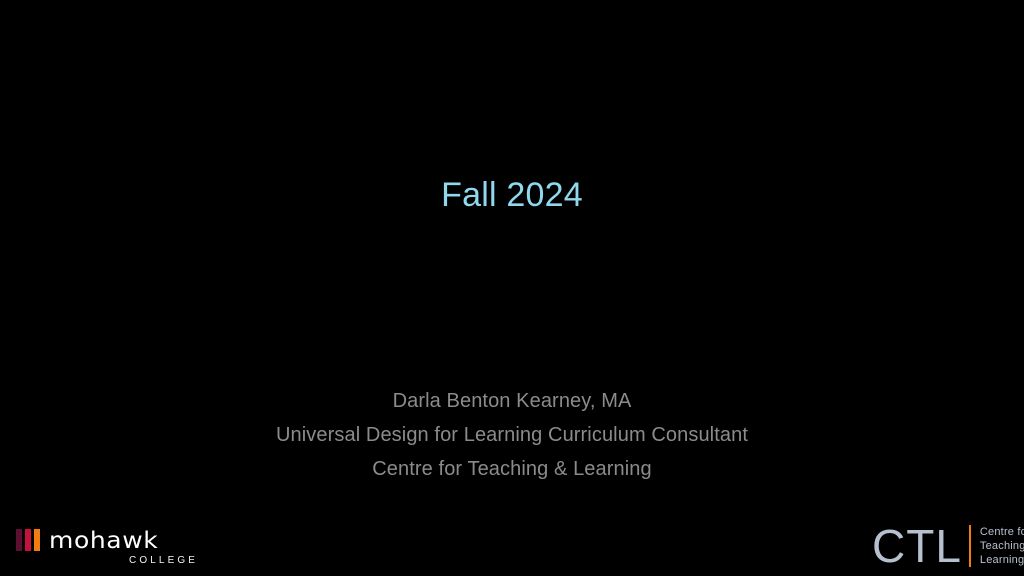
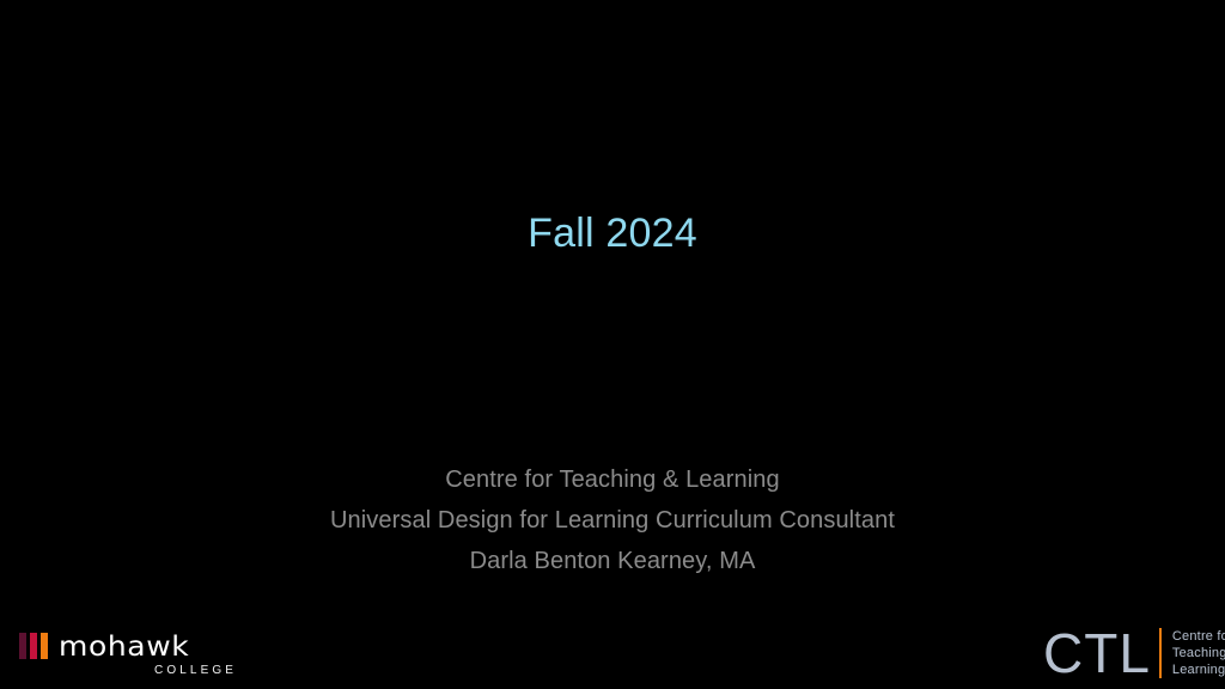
  Fall 2024
- Darla Benton Kearney, MA
+ Centre for Teaching & Learning
  Universal Design for Learning Curriculum Consultant
- Centre for Teaching & Learning
+ Darla Benton Kearney, MA
  mohawk
  COLLEGE
  CTL
  Centre f
  Teaching
  Learning
